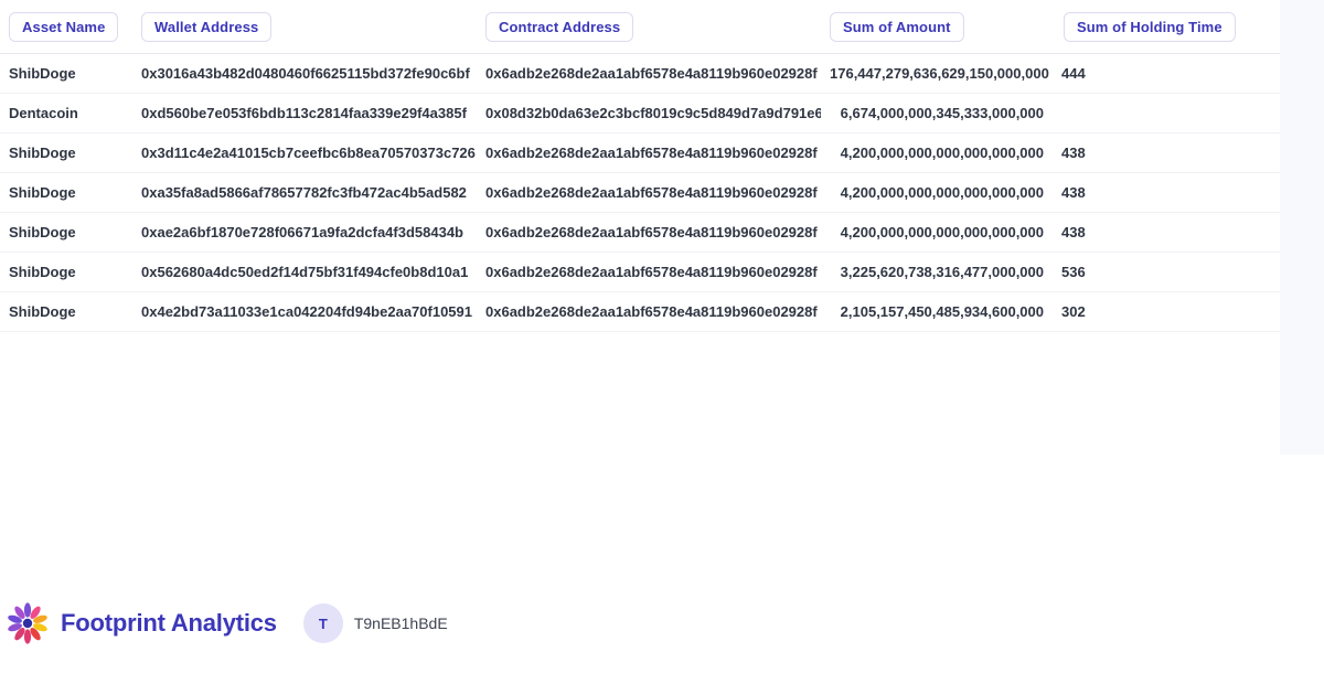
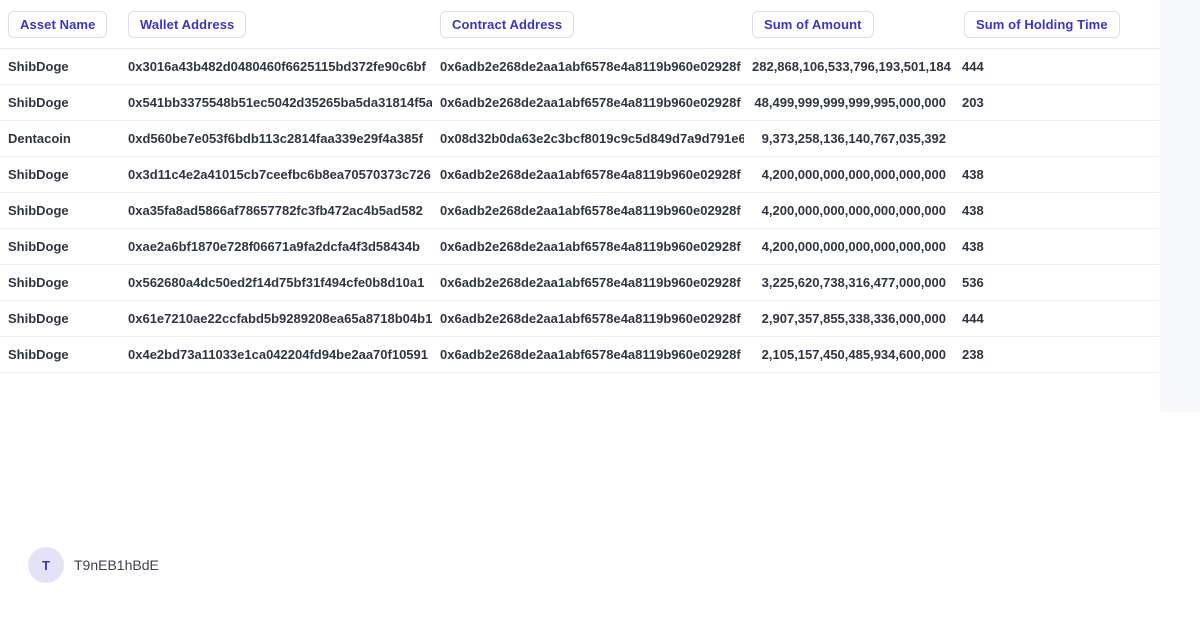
  Asset Name	Wallet Address	Contract Address	Sum of Amount	Sum of Holding Time
- ShibDoge	0x3016a43b482d0480460f6625115bd372fe90c6bf	0x6adb2e268de2aa1abf6578e4a8119b960e02928f	176,447,279,636,629,150,000,000	444
+ ShibDoge	0x3016a43b482d0480460f6625115bd372fe90c6bf	0x6adb2e268de2aa1abf6578e4a8119b960e02928f	282,868,106,533,796,193,501,184	444
+ ShibDoge	0x541bb3375548b51ec5042d35265ba5da31814f5a	0x6adb2e268de2aa1abf6578e4a8119b960e02928f	48,499,999,999,999,995,000,000	203
- Dentacoin	0xd560be7e053f6bdb113c2814faa339e29f4a385f	0x08d32b0da63e2c3bcf8019c9c5d849d7a9d791e6	6,674,000,000,345,333,000,000
+ Dentacoin	0xd560be7e053f6bdb113c2814faa339e29f4a385f	0x08d32b0da63e2c3bcf8019c9c5d849d7a9d791e6	9,373,258,136,140,767,035,392
  ShibDoge	0x3d11c4e2a41015cb7ceefbc6b8ea70570373c726	0x6adb2e268de2aa1abf6578e4a8119b960e02928f	4,200,000,000,000,000,000,000	438
  ShibDoge	0xa35fa8ad5866af78657782fc3fb472ac4b5ad582	0x6adb2e268de2aa1abf6578e4a8119b960e02928f	4,200,000,000,000,000,000,000	438
  ShibDoge	0xae2a6bf1870e728f06671a9fa2dcfa4f3d58434b	0x6adb2e268de2aa1abf6578e4a8119b960e02928f	4,200,000,000,000,000,000,000	438
  ShibDoge	0x562680a4dc50ed2f14d75bf31f494cfe0b8d10a1	0x6adb2e268de2aa1abf6578e4a8119b960e02928f	3,225,620,738,316,477,000,000	536
+ ShibDoge	0x61e7210ae22ccfabd5b9289208ea65a8718b04b1	0x6adb2e268de2aa1abf6578e4a8119b960e02928f	2,907,357,855,338,336,000,000	444
- ShibDoge	0x4e2bd73a11033e1ca042204fd94be2aa70f10591	0x6adb2e268de2aa1abf6578e4a8119b960e02928f	2,105,157,450,485,934,600,000	302
+ ShibDoge	0x4e2bd73a11033e1ca042204fd94be2aa70f10591	0x6adb2e268de2aa1abf6578e4a8119b960e02928f	2,105,157,450,485,934,600,000	238
- Footprint Analytics
  T
  T9nEB1hBdE
